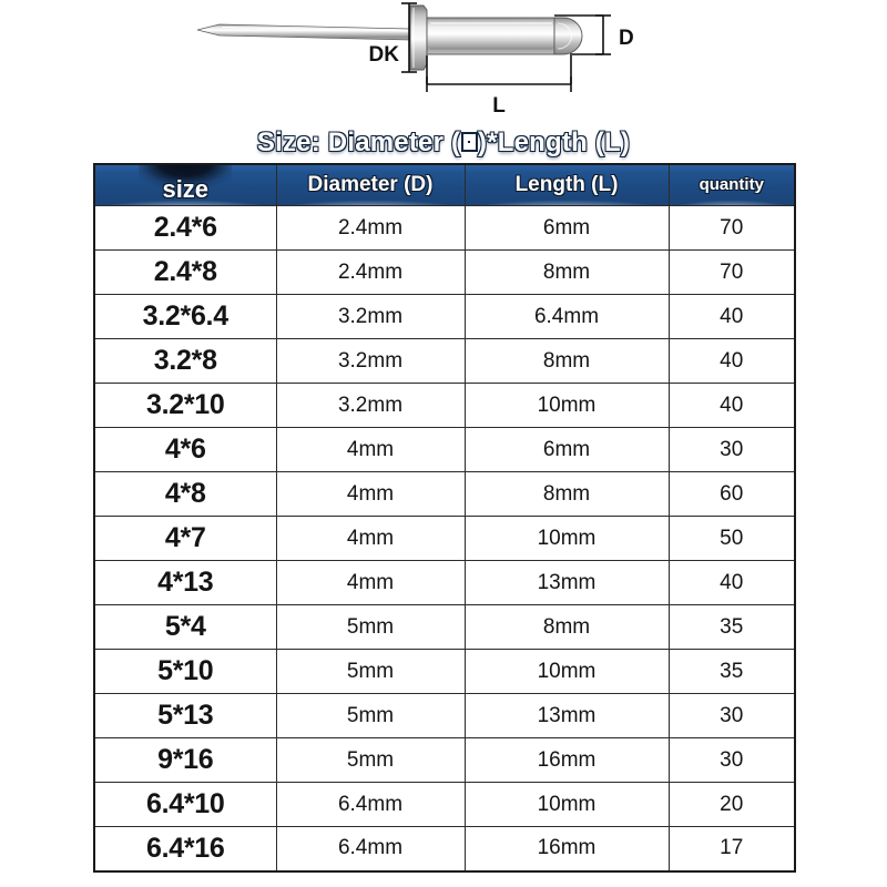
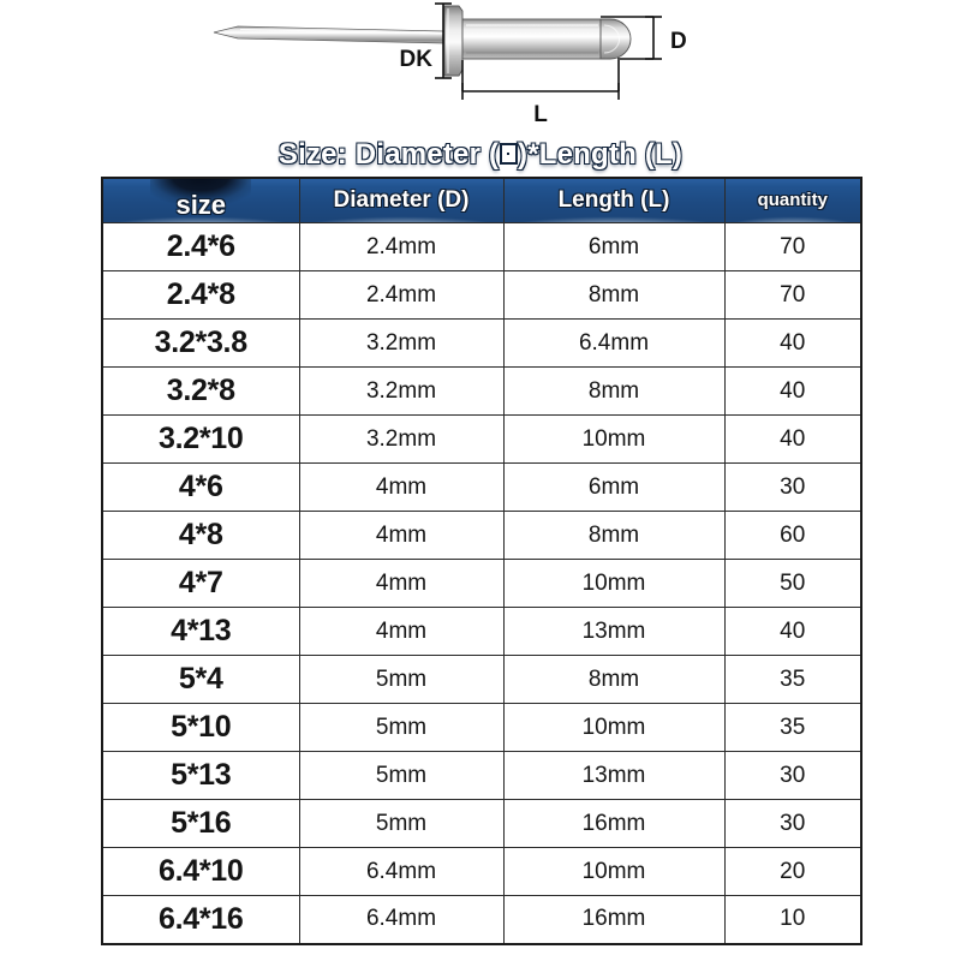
  DK
  D
  L
  Size: Diameter ( )*Length (L)
  size	Diameter (D)	Length (L)	quantity
  2.4*6	2.4mm	6mm	70
  2.4*8	2.4mm	8mm	70
- 3.2*6.4	3.2mm	6.4mm	40
+ 3.2*3.8	3.2mm	6.4mm	40
  3.2*8	3.2mm	8mm	40
  3.2*10	3.2mm	10mm	40
  4*6	4mm	6mm	30
  4*8	4mm	8mm	60
  4*7	4mm	10mm	50
  4*13	4mm	13mm	40
  5*4	5mm	8mm	35
  5*10	5mm	10mm	35
  5*13	5mm	13mm	30
- 9*16	5mm	16mm	30
+ 5*16	5mm	16mm	30
  6.4*10	6.4mm	10mm	20
- 6.4*16	6.4mm	16mm	17
+ 6.4*16	6.4mm	16mm	10
